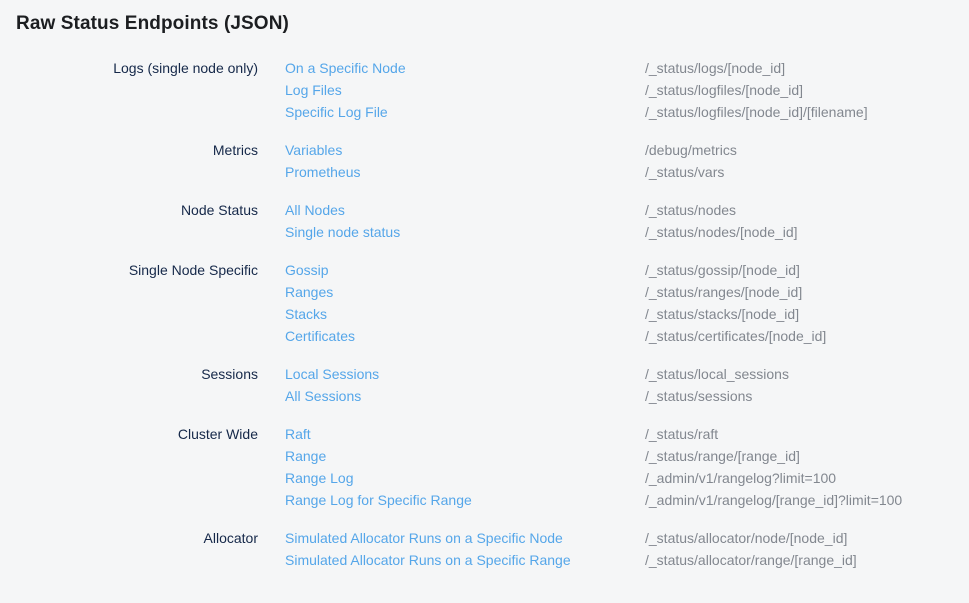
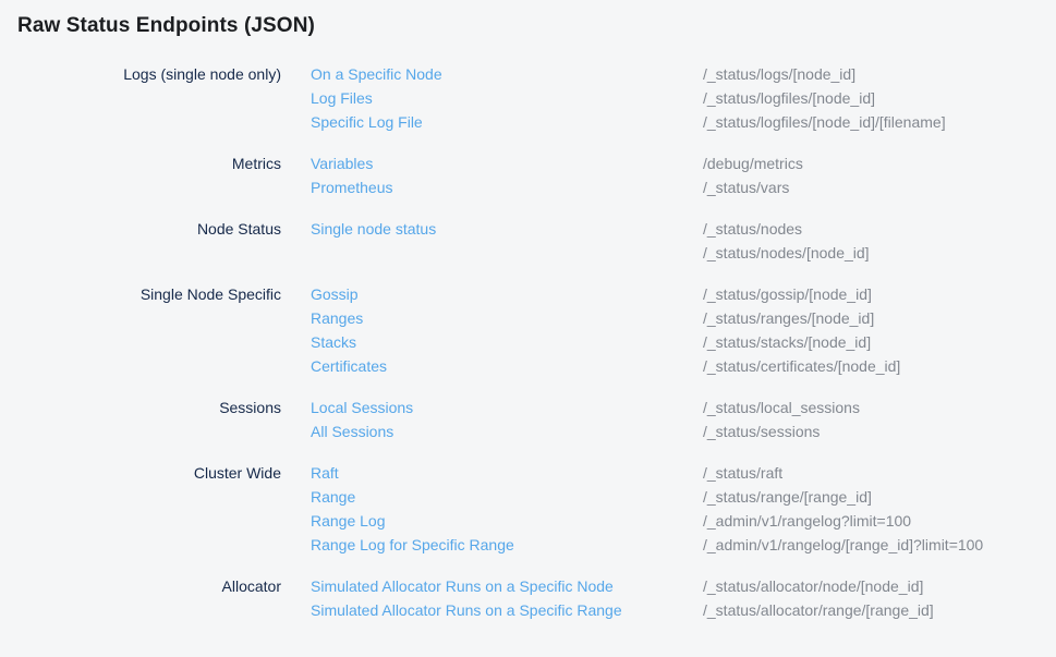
  Raw Status Endpoints (JSON)
  Logs (single node only)
  On a Specific Node
  Log Files
  Specific Log File
  /_status/logs/[node_id]
  /_status/logfiles/[node_id]
  /_status/logfiles/[node_id]/[filename]
  Metrics
  Variables
  Prometheus
  /debug/metrics
  /_status/vars
  Node Status
- All Nodes
  Single node status
  /_status/nodes
  /_status/nodes/[node_id]
  Single Node Specific
  Gossip
  Ranges
  Stacks
  Certificates
  /_status/gossip/[node_id]
  /_status/ranges/[node_id]
  /_status/stacks/[node_id]
  /_status/certificates/[node_id]
  Sessions
  Local Sessions
  All Sessions
  /_status/local_sessions
  /_status/sessions
  Cluster Wide
  Raft
  Range
  Range Log
  Range Log for Specific Range
  /_status/raft
  /_status/range/[range_id]
  /_admin/v1/rangelog?limit=100
  /_admin/v1/rangelog/[range_id]?limit=100
  Allocator
  Simulated Allocator Runs on a Specific Node
  Simulated Allocator Runs on a Specific Range
  /_status/allocator/node/[node_id]
  /_status/allocator/range/[range_id]
